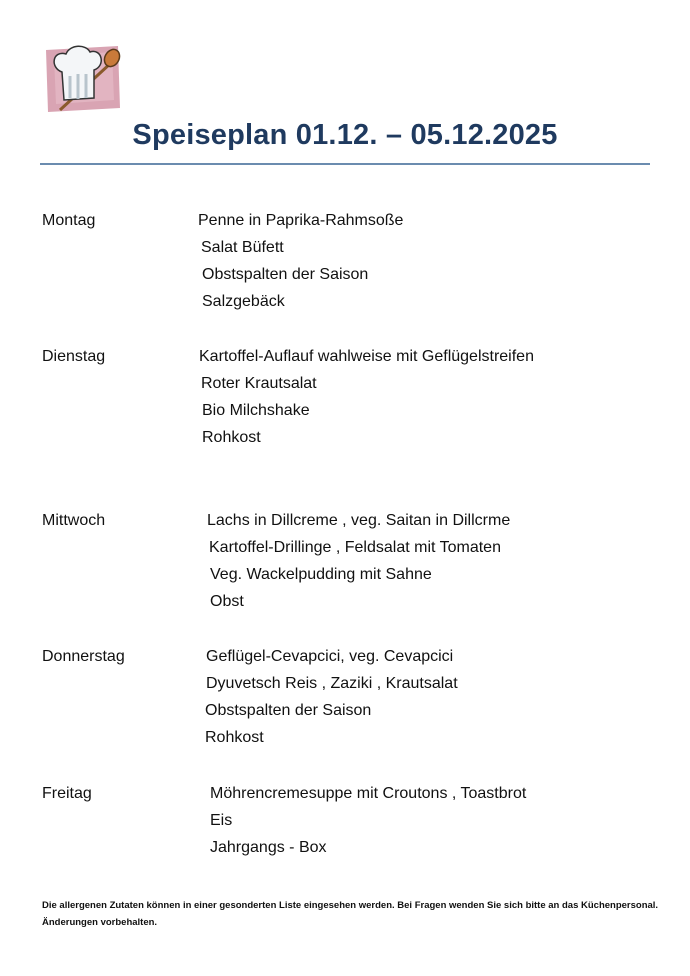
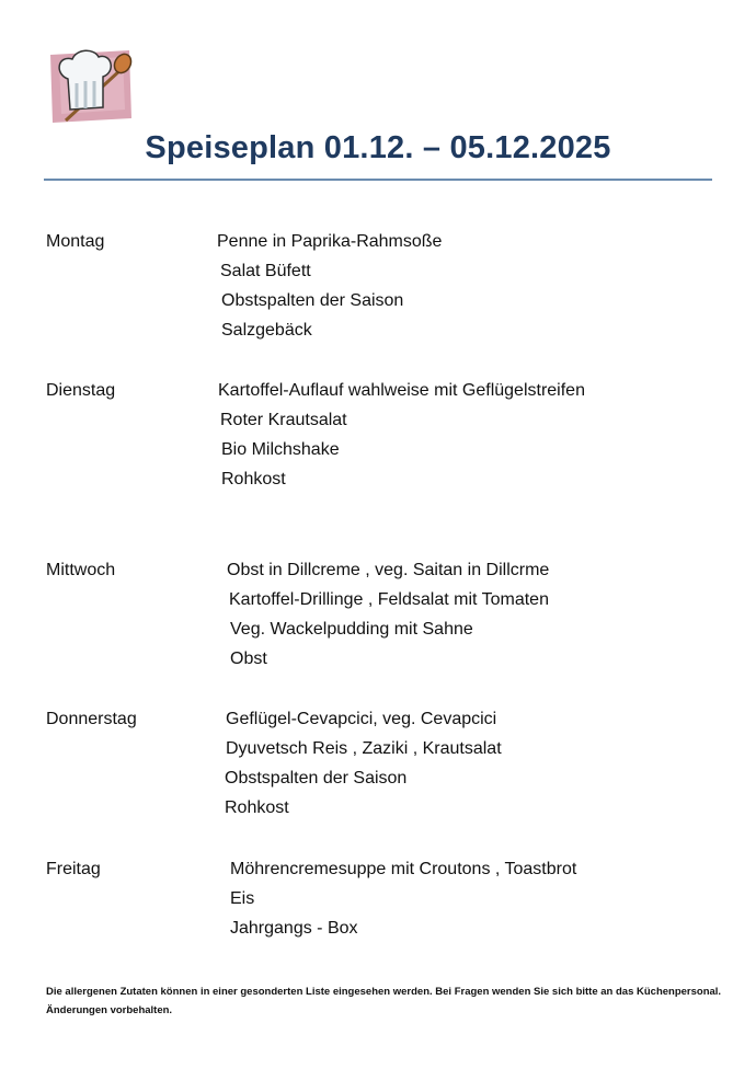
  Speiseplan 01.12. – 05.12.2025
  Montag
  Penne in Paprika-Rahmsoße
  Salat Büfett
  Obstspalten der Saison
  Salzgebäck
  Dienstag
  Kartoffel-Auflauf wahlweise mit Geflügelstreifen
  Roter Krautsalat
  Bio Milchshake
  Rohkost
  Mittwoch
- Lachs in Dillcreme , veg. Saitan in Dillcrme
+ Obst in Dillcreme , veg. Saitan in Dillcrme
  Kartoffel-Drillinge , Feldsalat mit Tomaten
  Veg. Wackelpudding mit Sahne
  Obst
  Donnerstag
  Geflügel-Cevapcici, veg. Cevapcici
  Dyuvetsch Reis , Zaziki , Krautsalat
  Obstspalten der Saison
  Rohkost
  Freitag
  Möhrencremesuppe mit Croutons , Toastbrot
  Eis
  Jahrgangs - Box
  Die allergenen Zutaten können in einer gesonderten Liste eingesehen werden. Bei Fragen wenden Sie sich bitte an das Küchenpersonal.
  Änderungen vorbehalten.
